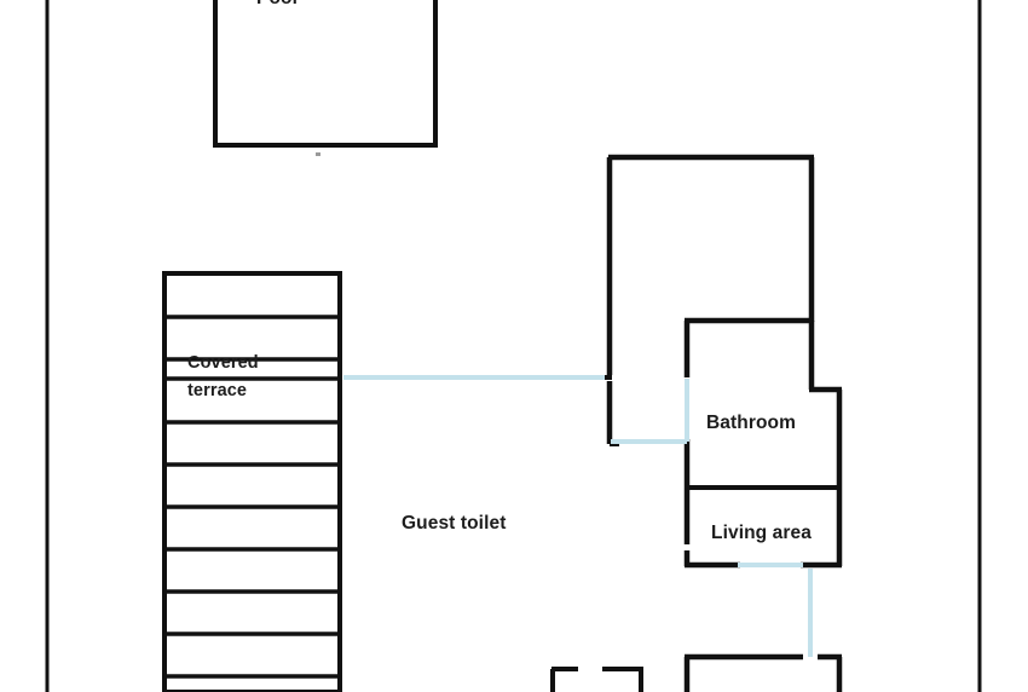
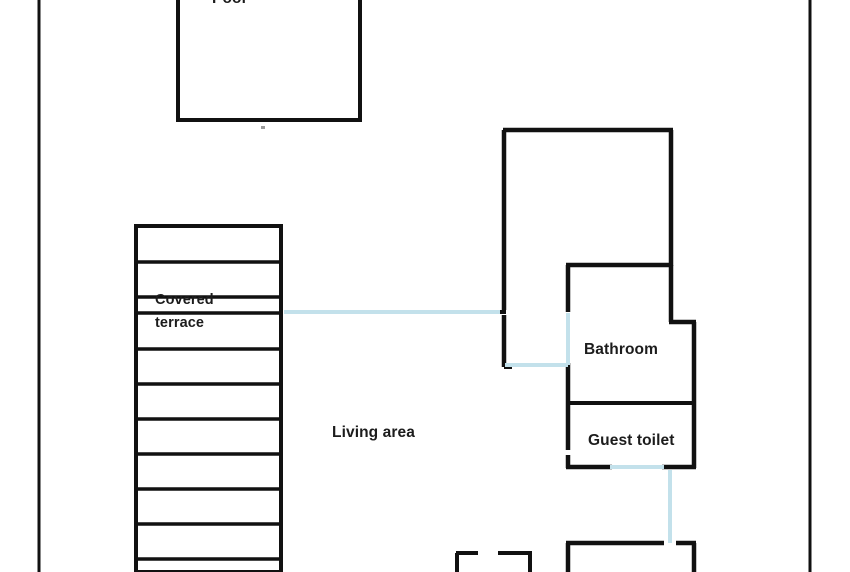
  Covered
  terrace
- Guest toilet
+ Living area
  Bathroom
- Living area
+ Guest toilet
